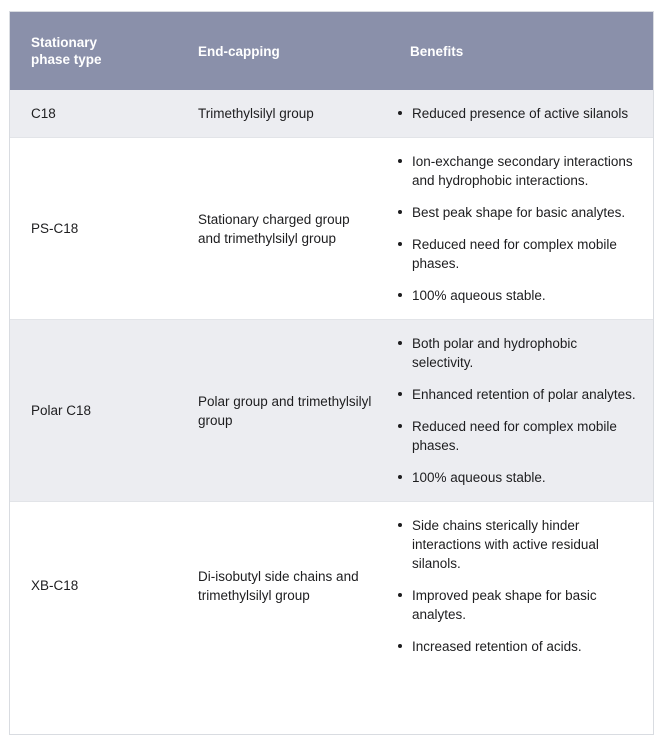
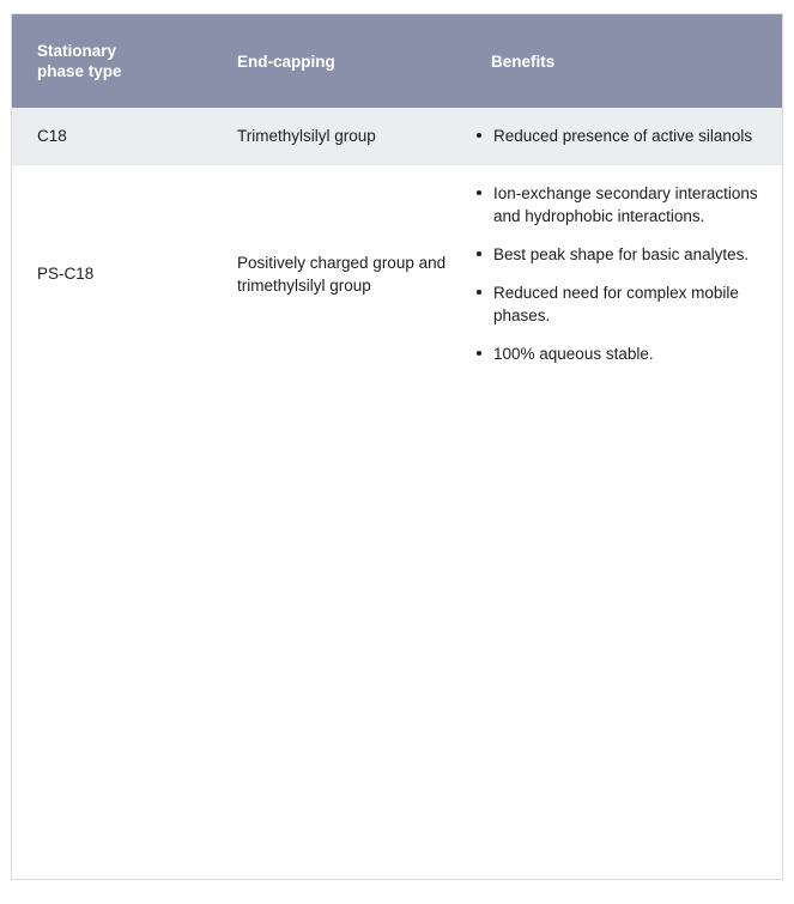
  Stationary phase type	End-capping	Benefits
  C18	Trimethylsilyl group	Reduced presence of active silanols
- PS-C18	Stationary charged group and trimethylsilyl group	Ion-exchange secondary interactions and hydrophobic interactions.Best peak shape for basic analytes.Reduced need for complex mobile phases.100% aqueous stable.
+ PS-C18	Positively charged group and trimethylsilyl group	Ion-exchange secondary interactions and hydrophobic interactions.Best peak shape for basic analytes.Reduced need for complex mobile phases.100% aqueous stable.
- Polar C18	Polar group and trimethylsilyl group	Both polar and hydrophobic selectivity.Enhanced retention of polar analytes.Reduced need for complex mobile phases.100% aqueous stable.
- XB-C18	Di-isobutyl side chains and trimethylsilyl group	Side chains sterically hinder interactions with active residual silanols.Improved peak shape for basic analytes.Increased retention of acids.
